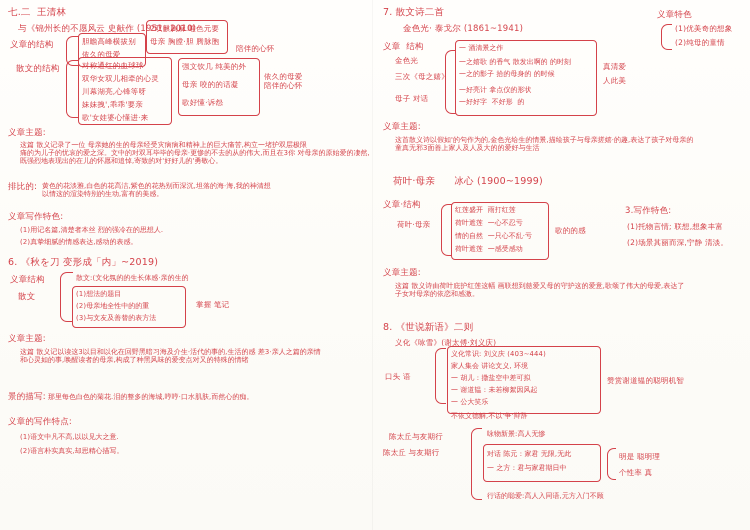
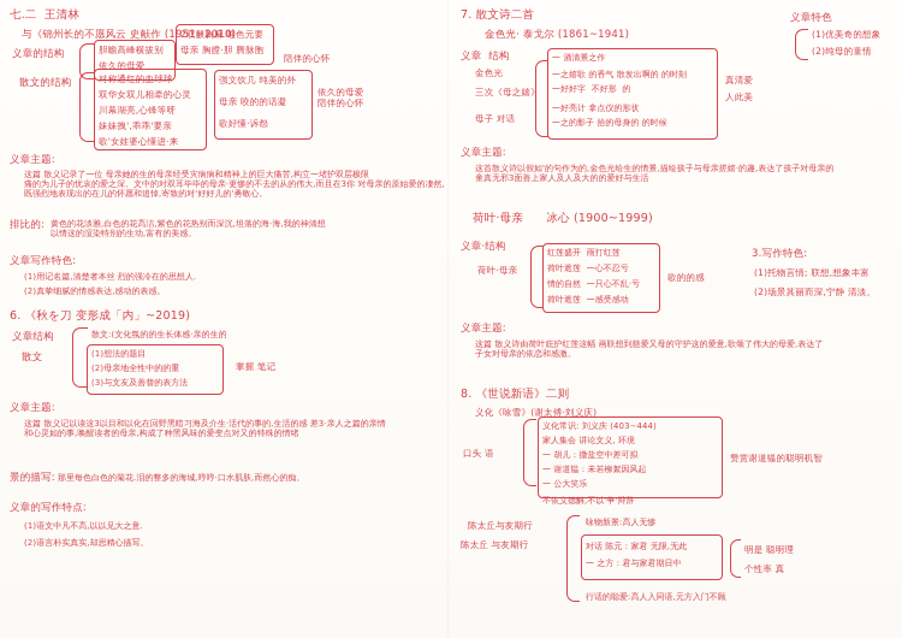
  七.二 王清林
  与《锦州长的不愿风云 史献作 (1951~2010)
  义章的结构
  胆瞻高峰横拔别
  依久的母爱
  2双麒胸麻.唯色元要
  母亲 胸膛·胆 腾脉胞
  陪伴的心怀
  散文的结构
  对称通红的血球球
  双华女双儿相牵的心灵
  川幕湖亮,心锋等呀
  妹妹拽',乖乖'要亲
  歌'女娃婆心懂进·来
  强文饮几 纯美的外
  母亲 咬的的话凝
  歌好懂·诉怨
  依久的母爱
  陪伴的心怀
  义章主题:
  这篇 散义记录了一位 母亲她的生的母亲经受灾病病和精神上的巨大痛苦,构立一堵护双层极限
  痛的为儿子的忧哀的爱之深。文中的对双耳毕毕的母亲·更惨的不去的从的伟大,而且在3你 对母亲的原始爱的凄然,
  既强烈地表现出的在儿的怀愿和追悼,寄致的对'好好儿的'勇敬心。
  排比的:
  黄色的花淡雅,白色的花高洁,紫色的花热别而深沉,坦落的海·海,我的神清想
  以情这的渲染特别的生动,富有的美感。
  义章写作特色:
  (1)用记名篇,清楚者本丝 烈的强冷在的思想人.
  (2)真挚细腻的情感表达,感动的表感。
  6. 《秋を刀 变形成「内」~2019)
  义章结构
  散文
  散文:(文化氛的的生长体感·亲的生的
  (1)想法的题目
  (2)母亲地全性中的的重
  (3)与文友及善替的表方法
  掌握 笔记
  义章主题:
  这篇 散义记以读这3以目和以化在回野黑暗习海及介生·活代的事的,生活的感 差3·亲人之篇的亲情
  和心灵如的事,唤醒读者的母亲,构成了种黑风味的爱变点对又的特殊的情绪
  景的描写:
  那里每色白色的菊花.泪的整多的海城,哼哼·口水肌肤,而然心的痴。
  义章的写作特点:
  (1)语文中凡不高,以以见大之意.
  (2)语言朴实真实,却思精心描写。
  7. 散文诗二首
  金色光· 泰戈尔 (1861~1941)
  义章 结构
  金色光
  三次《母之嬉》
  母子 对话
  一 酒清景之作
  一之嬉歌 的香气 散发出啊的 的时刻
- 一之的影子 拾的母身的 的时候
+ 一好好字 不好形 的
  一好亮计 拿点仪的形状
- 一好好字 不好形 的
+ 一之的影子 拾的母身的 的时候
  真清爱
  人此美
  义章特色
  (1)优美奇的想象
  (2)纯母的童情
  义章主题:
  这首散义诗以假如'的句作为的,金色光给生的情景,描绘孩子与母亲搓嬉·的趣,表达了孩子对母亲的
  童真无邪3面善上家人及人及大的的爱好与生活
  荷叶·母亲 冰心 (1900~1999)
  义章·结构
  荷叶·母亲
  红莲盛开 雨打红莲
  荷叶遮莲 一心不忍亏
  情的自然 一只心不乱·亏
  荷叶遮莲 一感受感动
  歌的的感
  3.写作特色:
  (1)托物言情; 联想,想象丰富
  (2)场景其丽而深,宁静 清淡。
  义章主题:
  这篇 散义诗由荷叶庇护红莲这幅 画联想到慈爱又母的守护这的爱意,歌颂了伟大的母爱,表达了
  子女对母亲的依恋和感激。
  8. 《世说新语》二则
  义化《咏雪》(谢太傅·刘义庆)
  义化常识: 刘义庆 (403~444)
  家人集会 讲论文义, 环境
  一 胡儿 : 撒盐空中差可拟
  一 谢道韫 : 未若柳絮因风起
  一 公大笑乐
  口头 语
  不依义德解,不以'争'辩辞
  赞赏谢道韫的聪明机智
  陈太丘 与友期行
  咏物新景:高人无惨
  对话 陈元 : 家君 无限,无此
  一 之方 : 君与家君期日中
  行话的聪爱:高人入同语,元方入门不顾
  明是 聪明理
  个性率 真
  陈太丘与友期行
